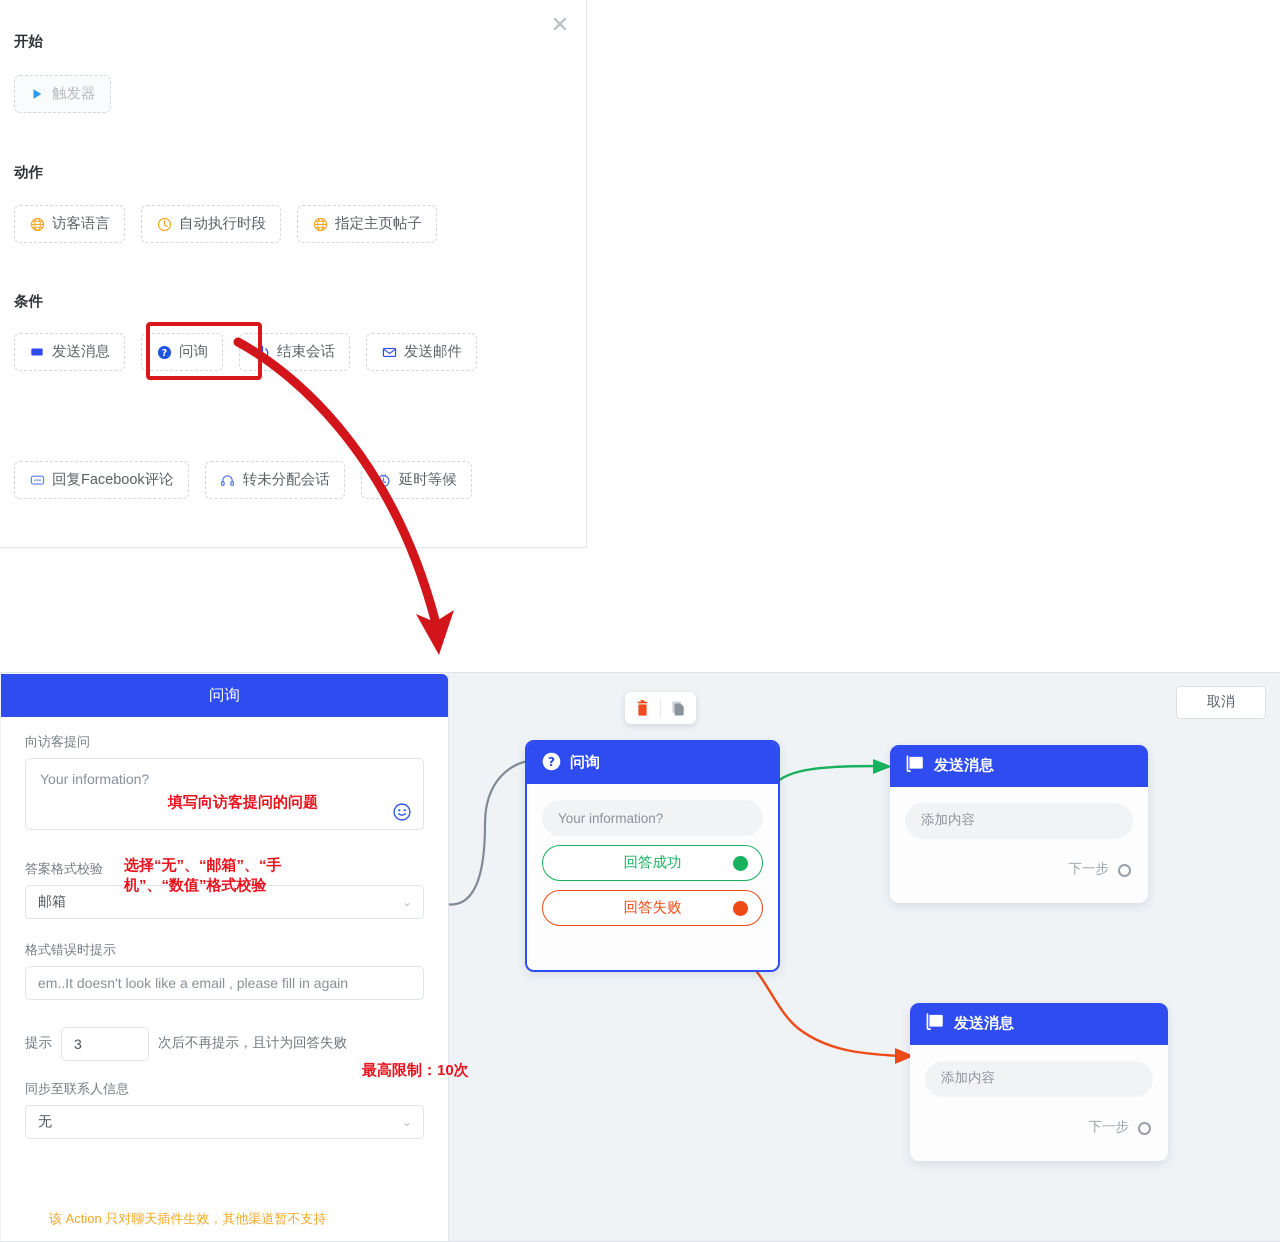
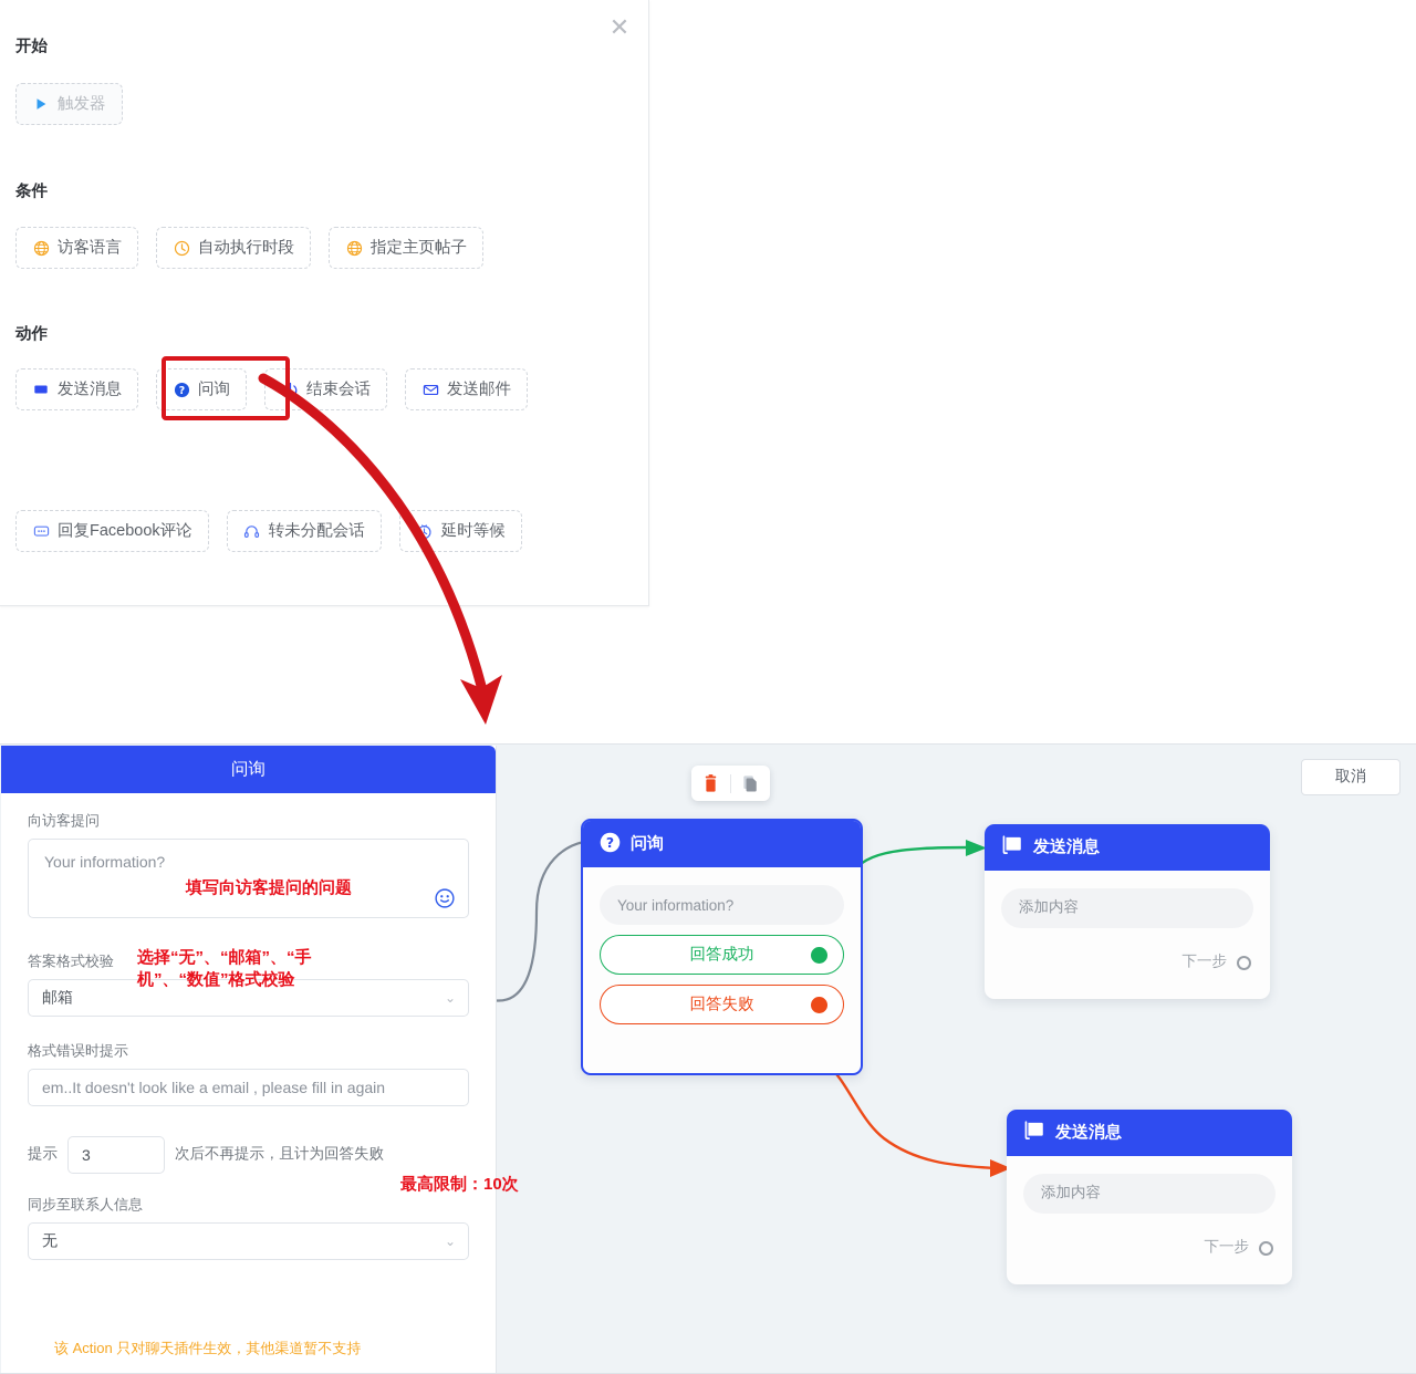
  ✕
  开始
  触发器
- 动作
+ 条件
  访客语言
  自动执行时段
  指定主页帖子
- 条件
+ 动作
  发送消息
  ?
  问询
  结束会话
  发送邮件
  回复Facebook评论
  转未分配会话
  延时等候
  问询
  向访客提问
  Your information?
  答案格式校验
  邮箱
  ⌄
  格式错误时提示
  em..It doesn't look like a email , please fill in again
  提示
  3
  次后不再提示，且计为回答失败
  同步至联系人信息
  无
  ⌄
  该 Action 只对聊天插件生效，其他渠道暂不支持
  取消
  ?
  问询
  Your information?
  回答成功
  回答失败
  发送消息
  添加内容
  下一步
  发送消息
  添加内容
  下一步
  填写向访客提问的问题
  选择“无”、“邮箱”、“手
  机”、“数值”格式校验
  最高限制：10次
